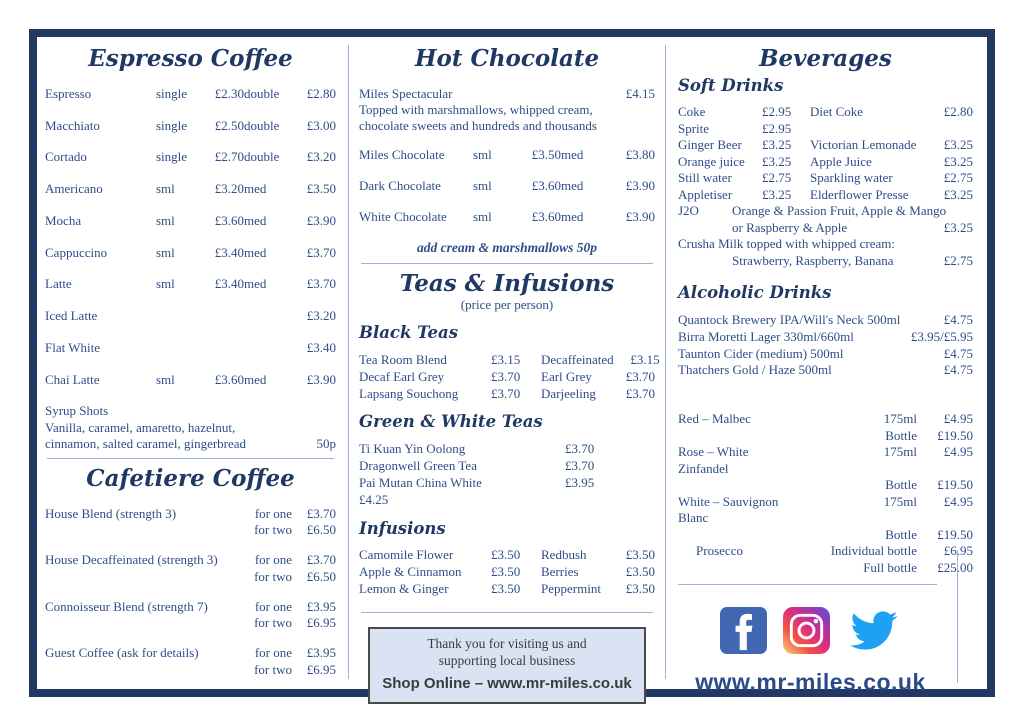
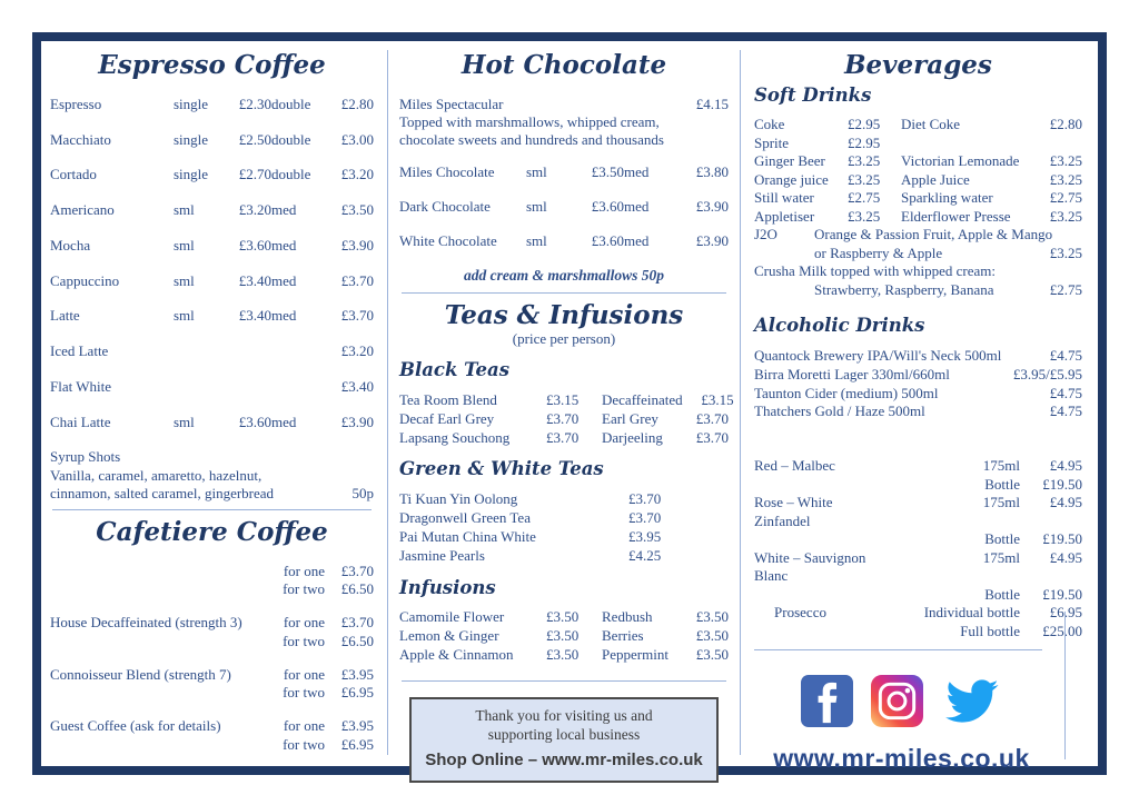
  Espresso Coffee
  Espresso
  single
  £2.30
  double
  £2.80
  Macchiato
  single
  £2.50
  double
  £3.00
  Cortado
  single
  £2.70
  double
  £3.20
  Americano
  sml
  £3.20
  med
  £3.50
  Mocha
  sml
  £3.60
  med
  £3.90
  Cappuccino
  sml
  £3.40
  med
  £3.70
  Latte
  sml
  £3.40
  med
  £3.70
  Iced Latte
  £3.20
  Flat White
  £3.40
  Chai Latte
  sml
  £3.60
  med
  £3.90
  Syrup Shots
  Vanilla, caramel, amaretto, hazelnut,
  cinnamon, salted caramel, gingerbread
  50p
  Cafetiere Coffee
- House Blend (strength 3)
  for one
  £3.70
  for two
  £6.50
  House Decaffeinated (strength 3)
  for one
  £3.70
  for two
  £6.50
  Connoisseur Blend (strength 7)
  for one
  £3.95
  for two
  £6.95
  Guest Coffee (ask for details)
  for one
  £3.95
  for two
  £6.95
  Hot Chocolate
  Miles Spectacular
  £4.15
  Topped with marshmallows, whipped cream,
  chocolate sweets and hundreds and thousands
  Miles Chocolate
  sml
  £3.50
  med
  £3.80
  Dark Chocolate
  sml
  £3.60
  med
  £3.90
  White Chocolate
  sml
  £3.60
  med
  £3.90
  add cream & marshmallows 50p
  Teas & Infusions
  (price per person)
  Black Teas
  Tea Room Blend
  £3.15
  Decaffeinated
  £3.15
  Decaf Earl Grey
  £3.70
  Earl Grey
  £3.70
  Lapsang Souchong
  £3.70
  Darjeeling
  £3.70
  Green & White Teas
  Ti Kuan Yin Oolong
  £3.70
  Dragonwell Green Tea
  £3.70
  Pai Mutan China White
  £3.95
+ Jasmine Pearls
  £4.25
  Infusions
  Camomile Flower
  £3.50
  Redbush
  £3.50
- Apple & Cinnamon
+ Lemon & Ginger
  £3.50
  Berries
  £3.50
- Lemon & Ginger
+ Apple & Cinnamon
  £3.50
  Peppermint
  £3.50
  Thank you for visiting us and
  supporting local business
  Shop Online – www.mr-miles.co.uk
  Beverages
  Soft Drinks
  Coke
  £2.95
  Diet Coke
  £2.80
  Sprite
  £2.95
  Ginger Beer
  £3.25
  Victorian Lemonade
  £3.25
  Orange juice
  £3.25
  Apple Juice
  £3.25
  Still water
  £2.75
  Sparkling water
  £2.75
  Appletiser
  £3.25
  Elderflower Presse
  £3.25
  J2O
  Orange & Passion Fruit, Apple & Mango
  or Raspberry & Apple
  £3.25
  Crusha Milk topped with whipped cream:
  Strawberry, Raspberry, Banana
  £2.75
  Alcoholic Drinks
  Quantock Brewery IPA/Will's Neck 500ml
  £4.75
  Birra Moretti Lager 330ml/660ml
  £3.95/£5.95
  Taunton Cider (medium) 500ml
  £4.75
  Thatchers Gold / Haze 500ml
  £4.75
  Red – Malbec
  175ml
  £4.95
  Bottle
  £19.50
  Rose – White Zinfandel
  175ml
  £4.95
  Bottle
  £19.50
  White – Sauvignon Blanc
  175ml
  £4.95
  Bottle
  £19.50
  Prosecco
  Individual bottle
  £6.95
  Full bottle
  £25.00
  www.mr-miles.co.uk
